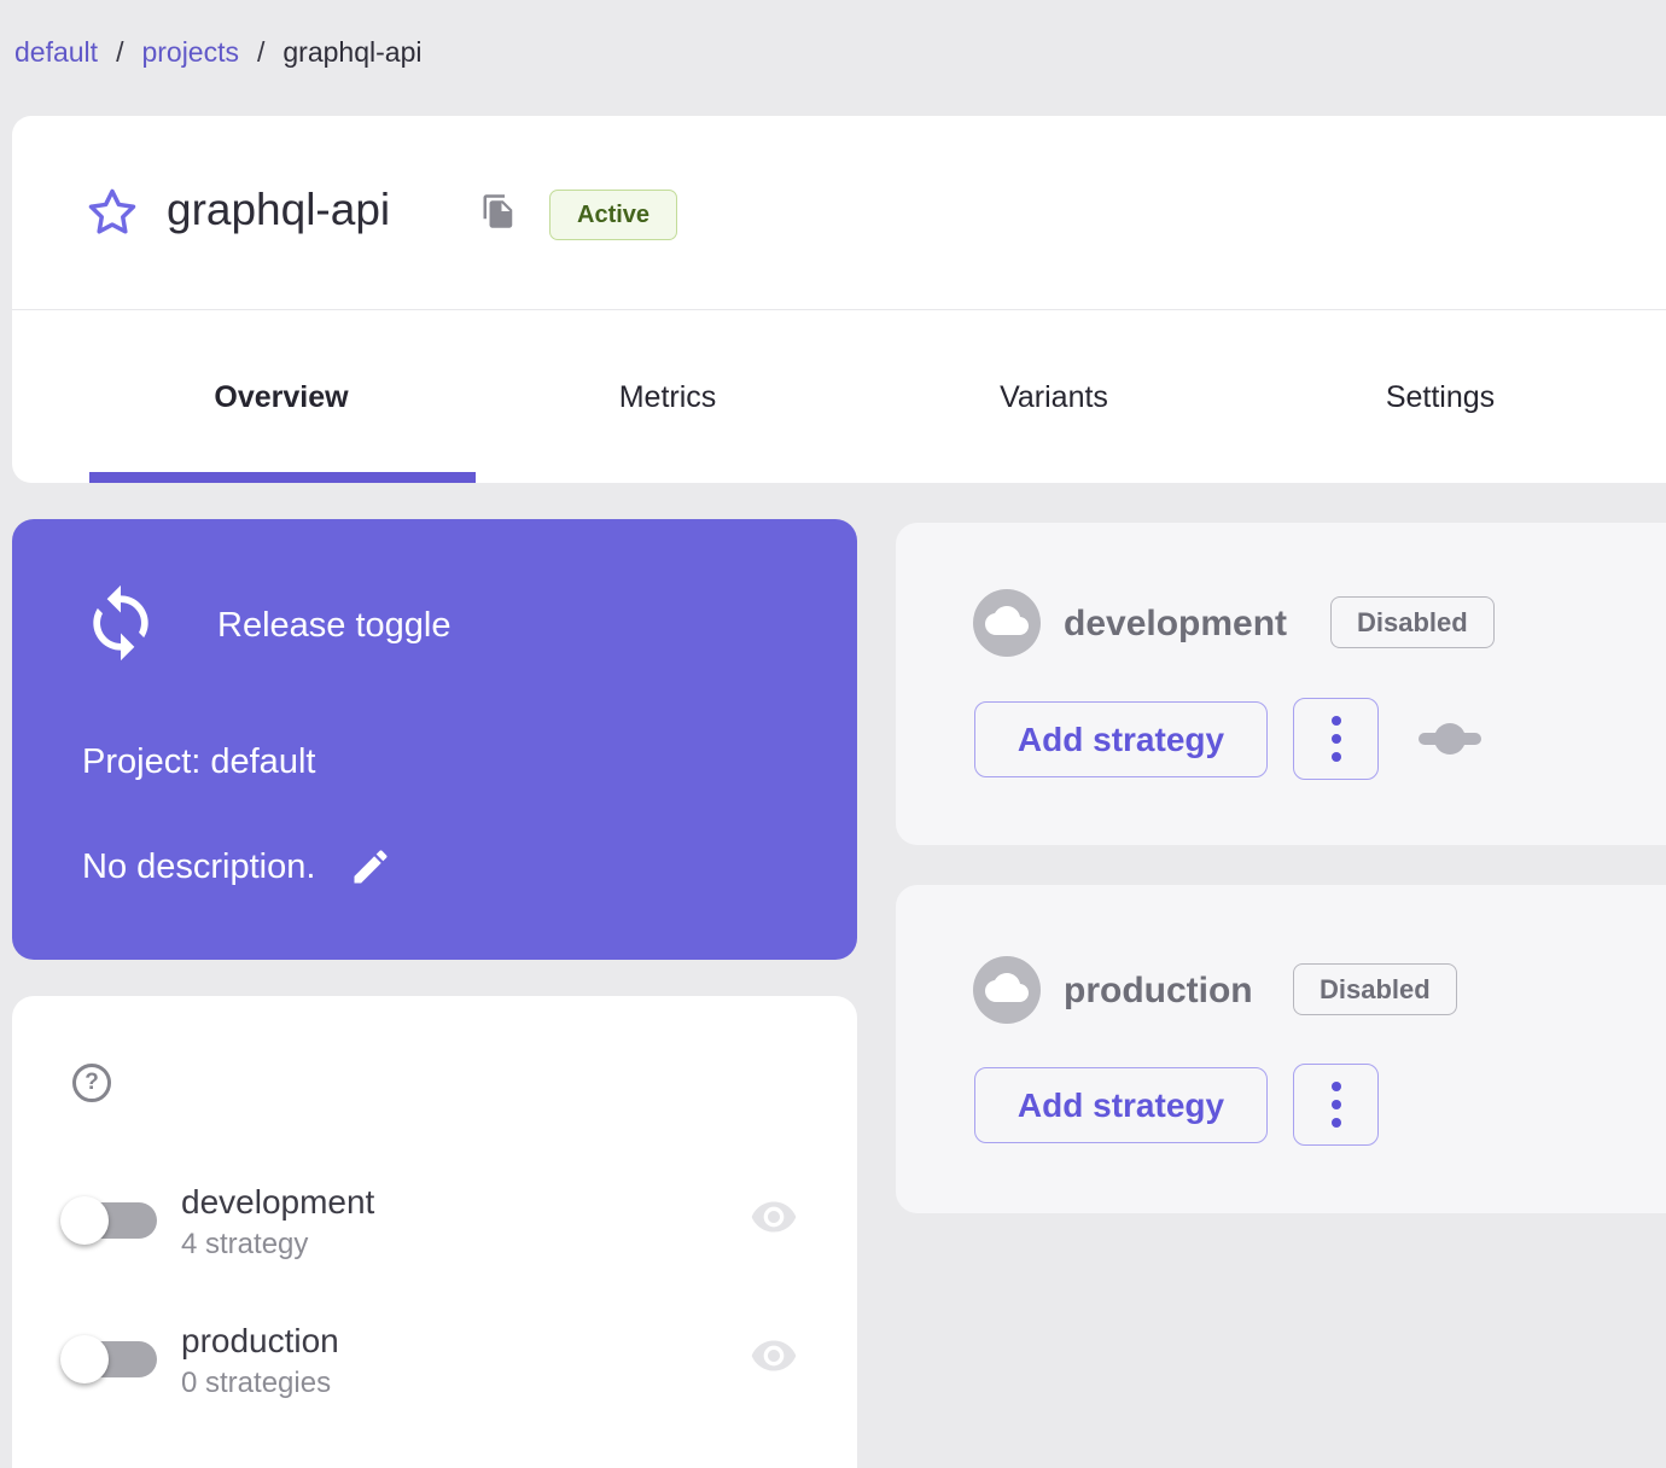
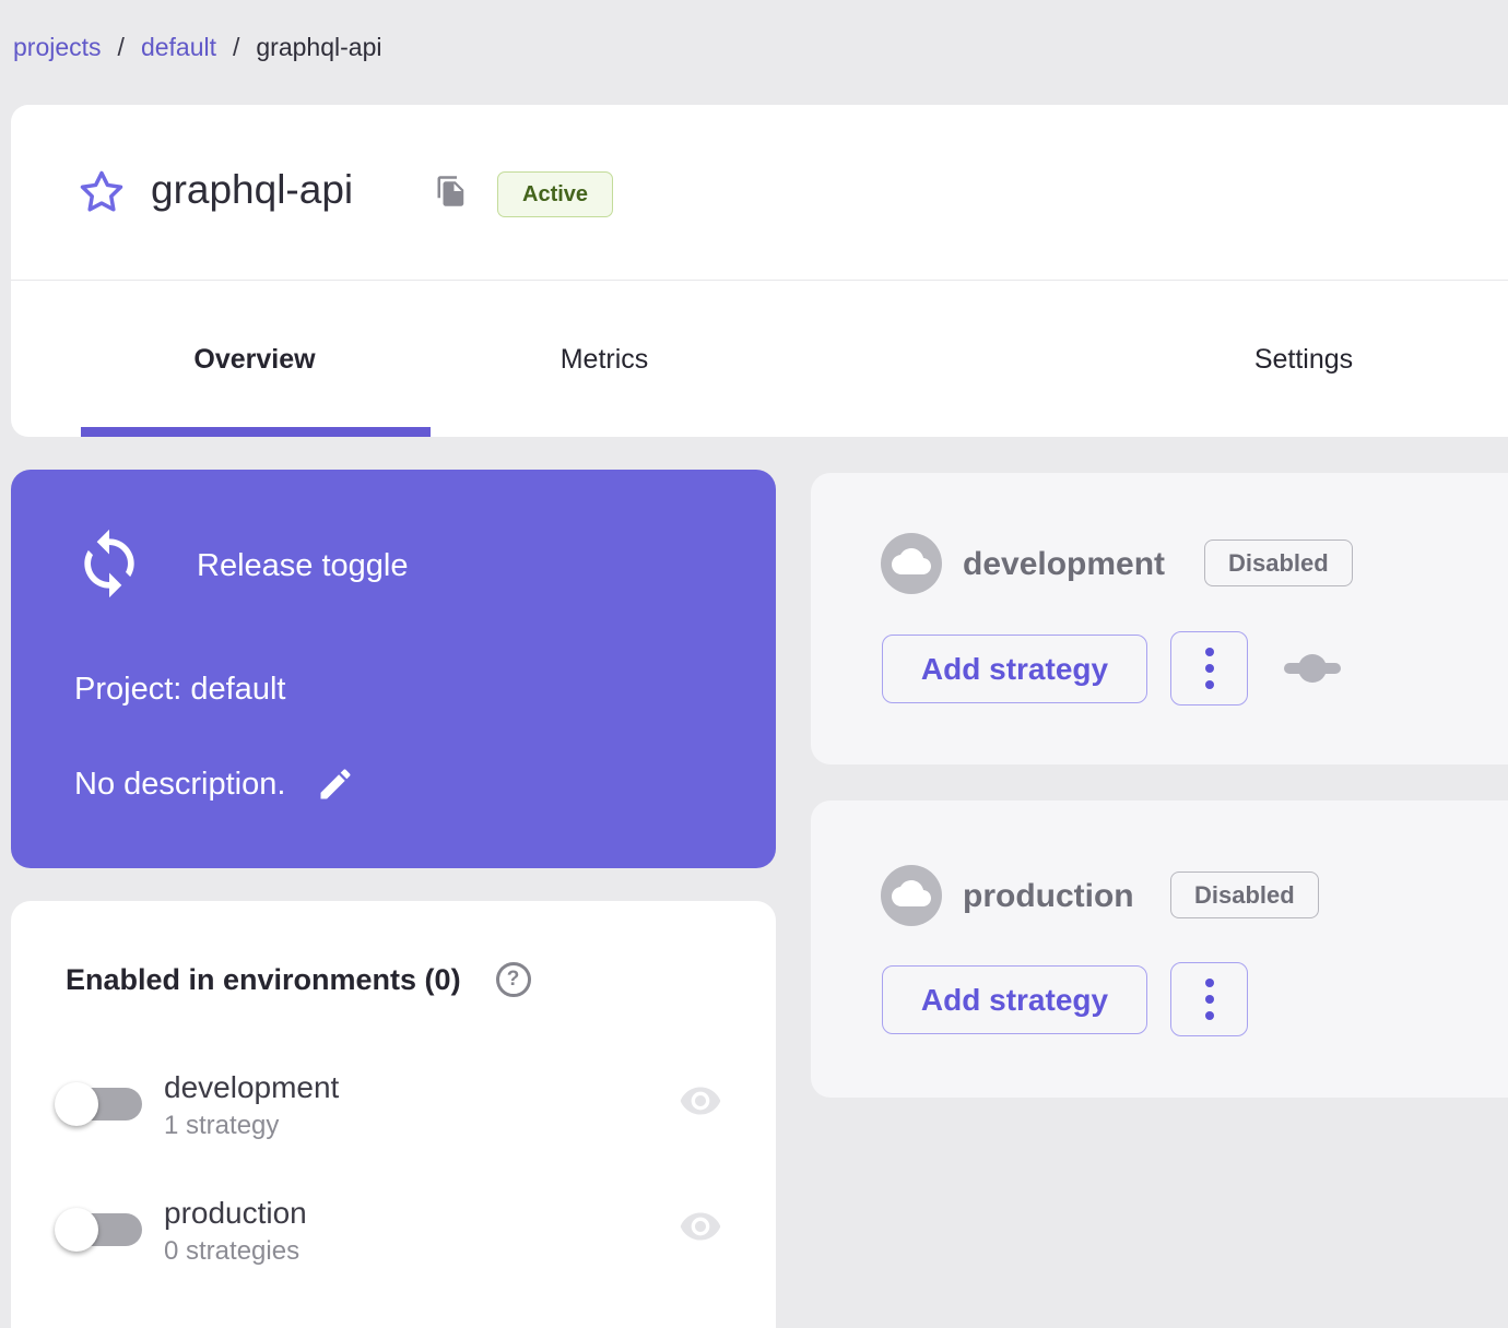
- default
+ projects
  /
- projects
+ default
  /
  graphql-api
  graphql-api
  Active
  Overview
  Metrics
- Variants
  Settings
  Release toggle
  Project: default
  No description.
+ Enabled in environments (0)
  ?
  development
- 4 strategy
+ 1 strategy
  production
  0 strategies
  development
  Disabled
  Add strategy
  production
  Disabled
  Add strategy
